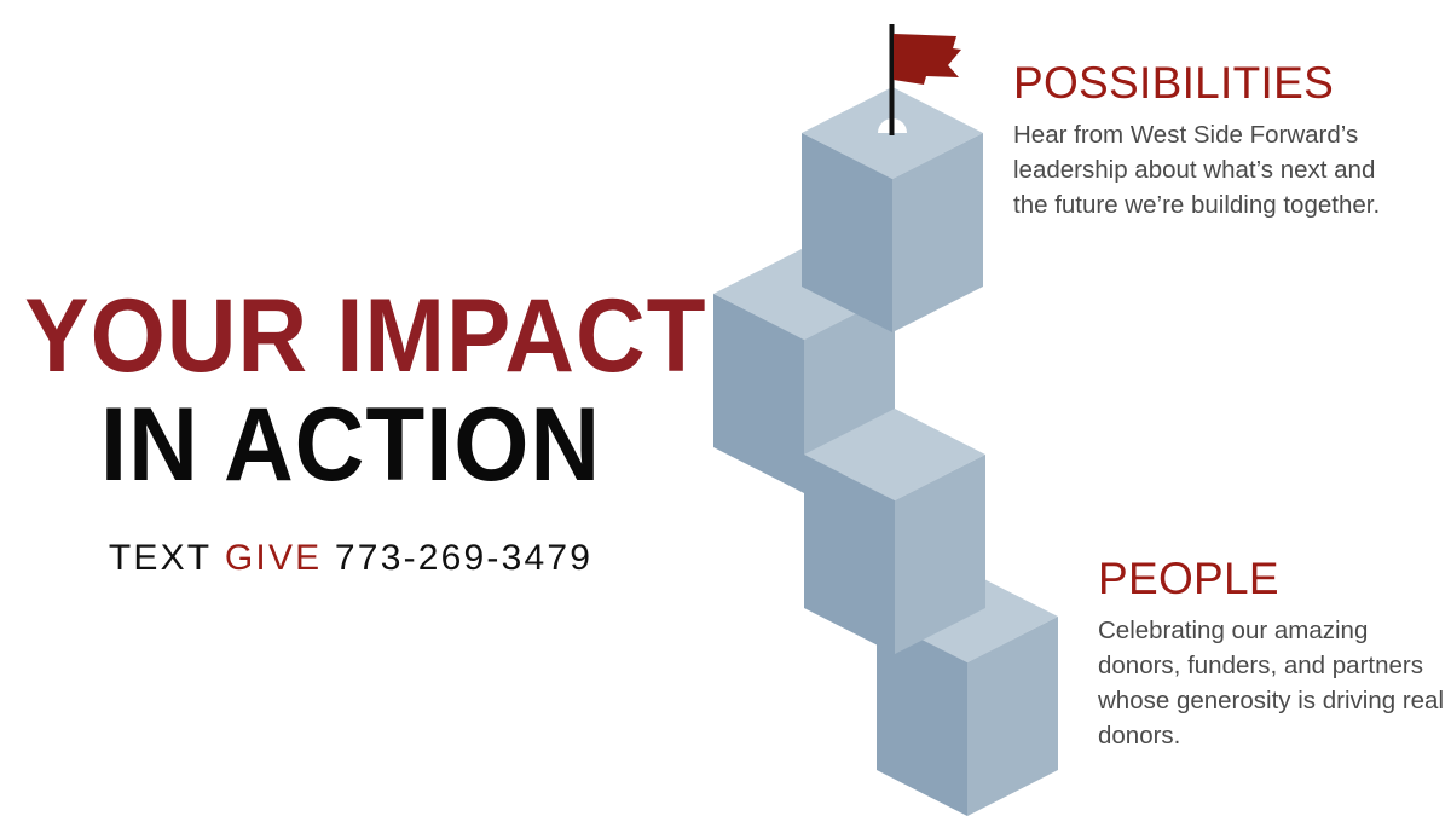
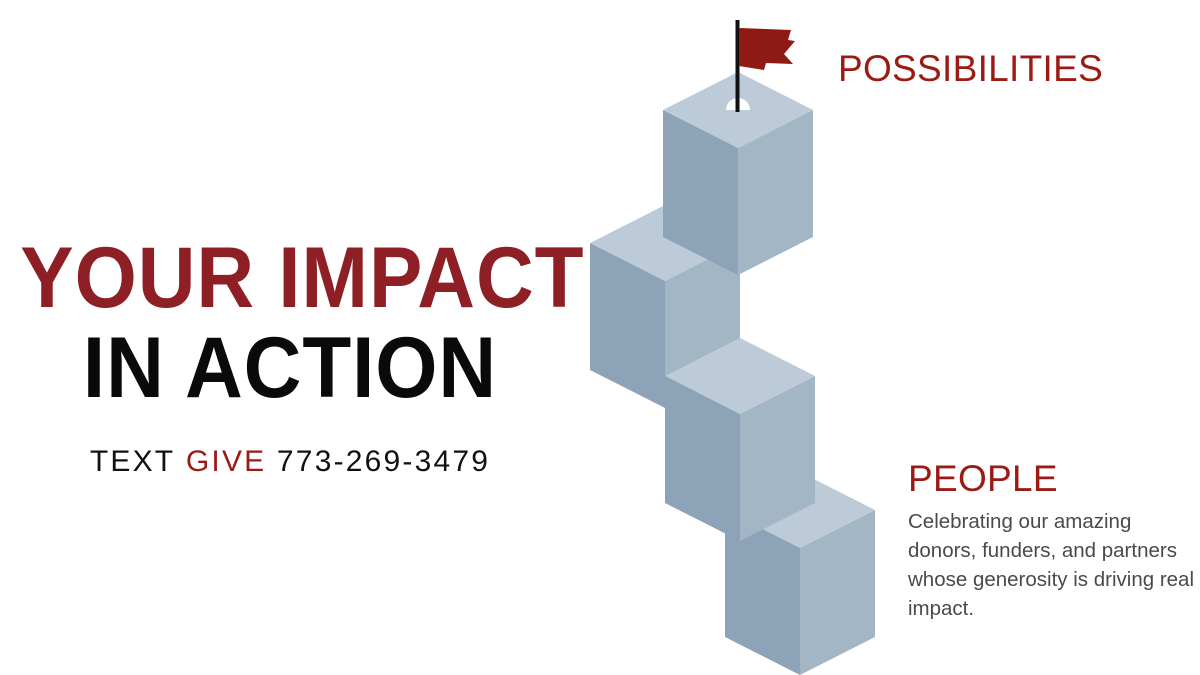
  YOUR IMPACT
  IN ACTION
  TEXT GIVE 773-269-3479
  POSSIBILITIES
- Hear from West Side Forward’s leadership about what’s next and the future we’re building together.
  PEOPLE
- Celebrating our amazing donors, funders, and partners whose generosity is driving real donors.
+ Celebrating our amazing donors, funders, and partners whose generosity is driving real impact.
